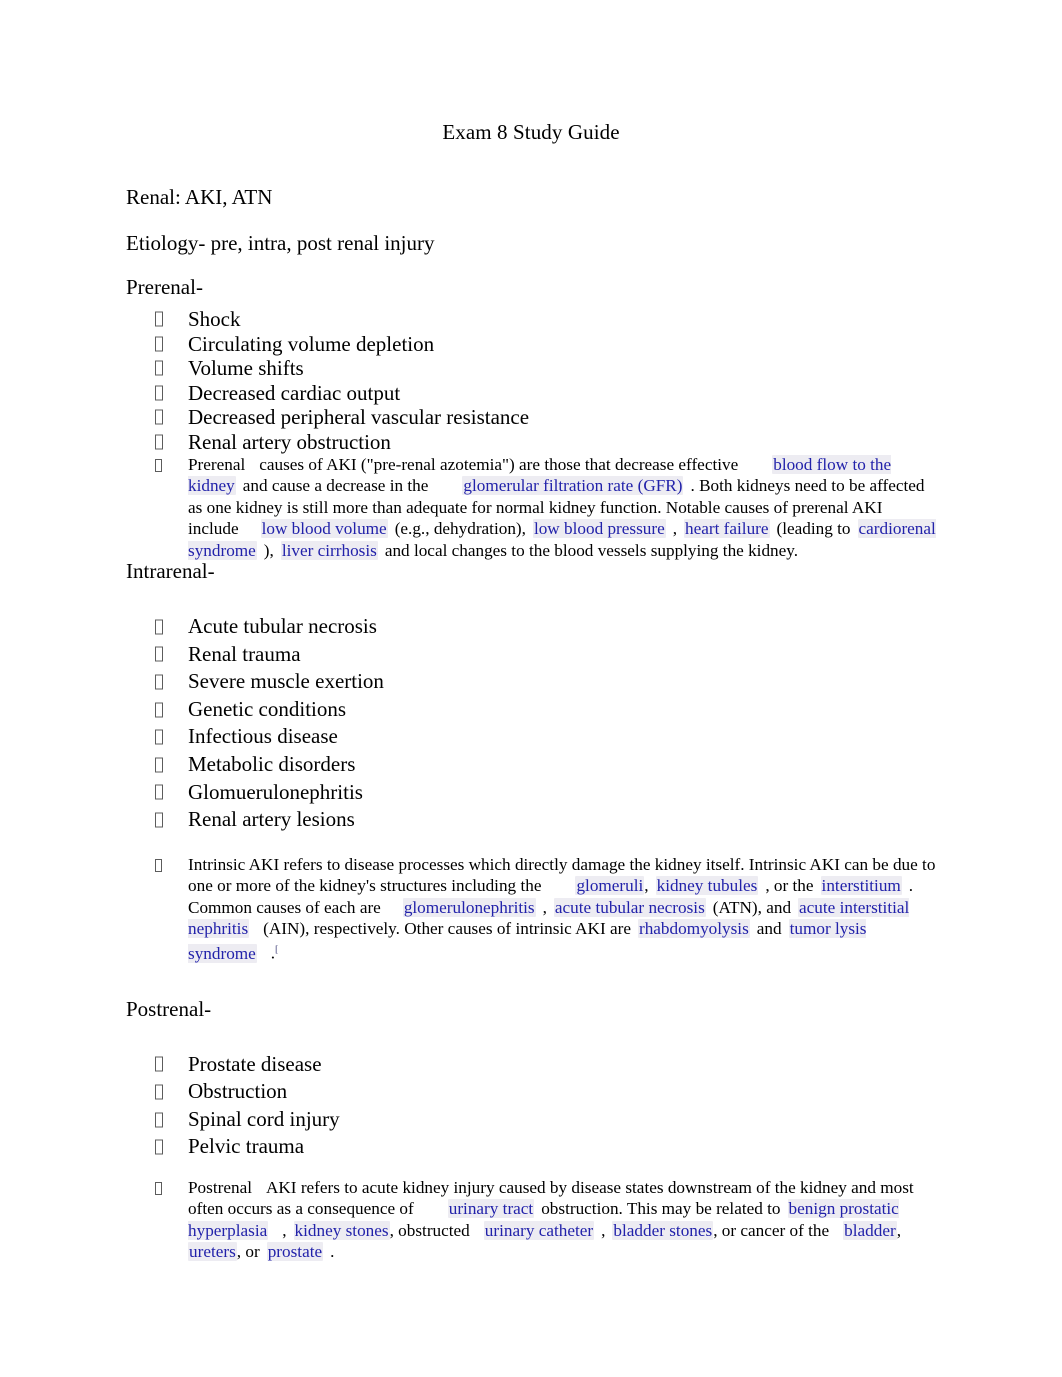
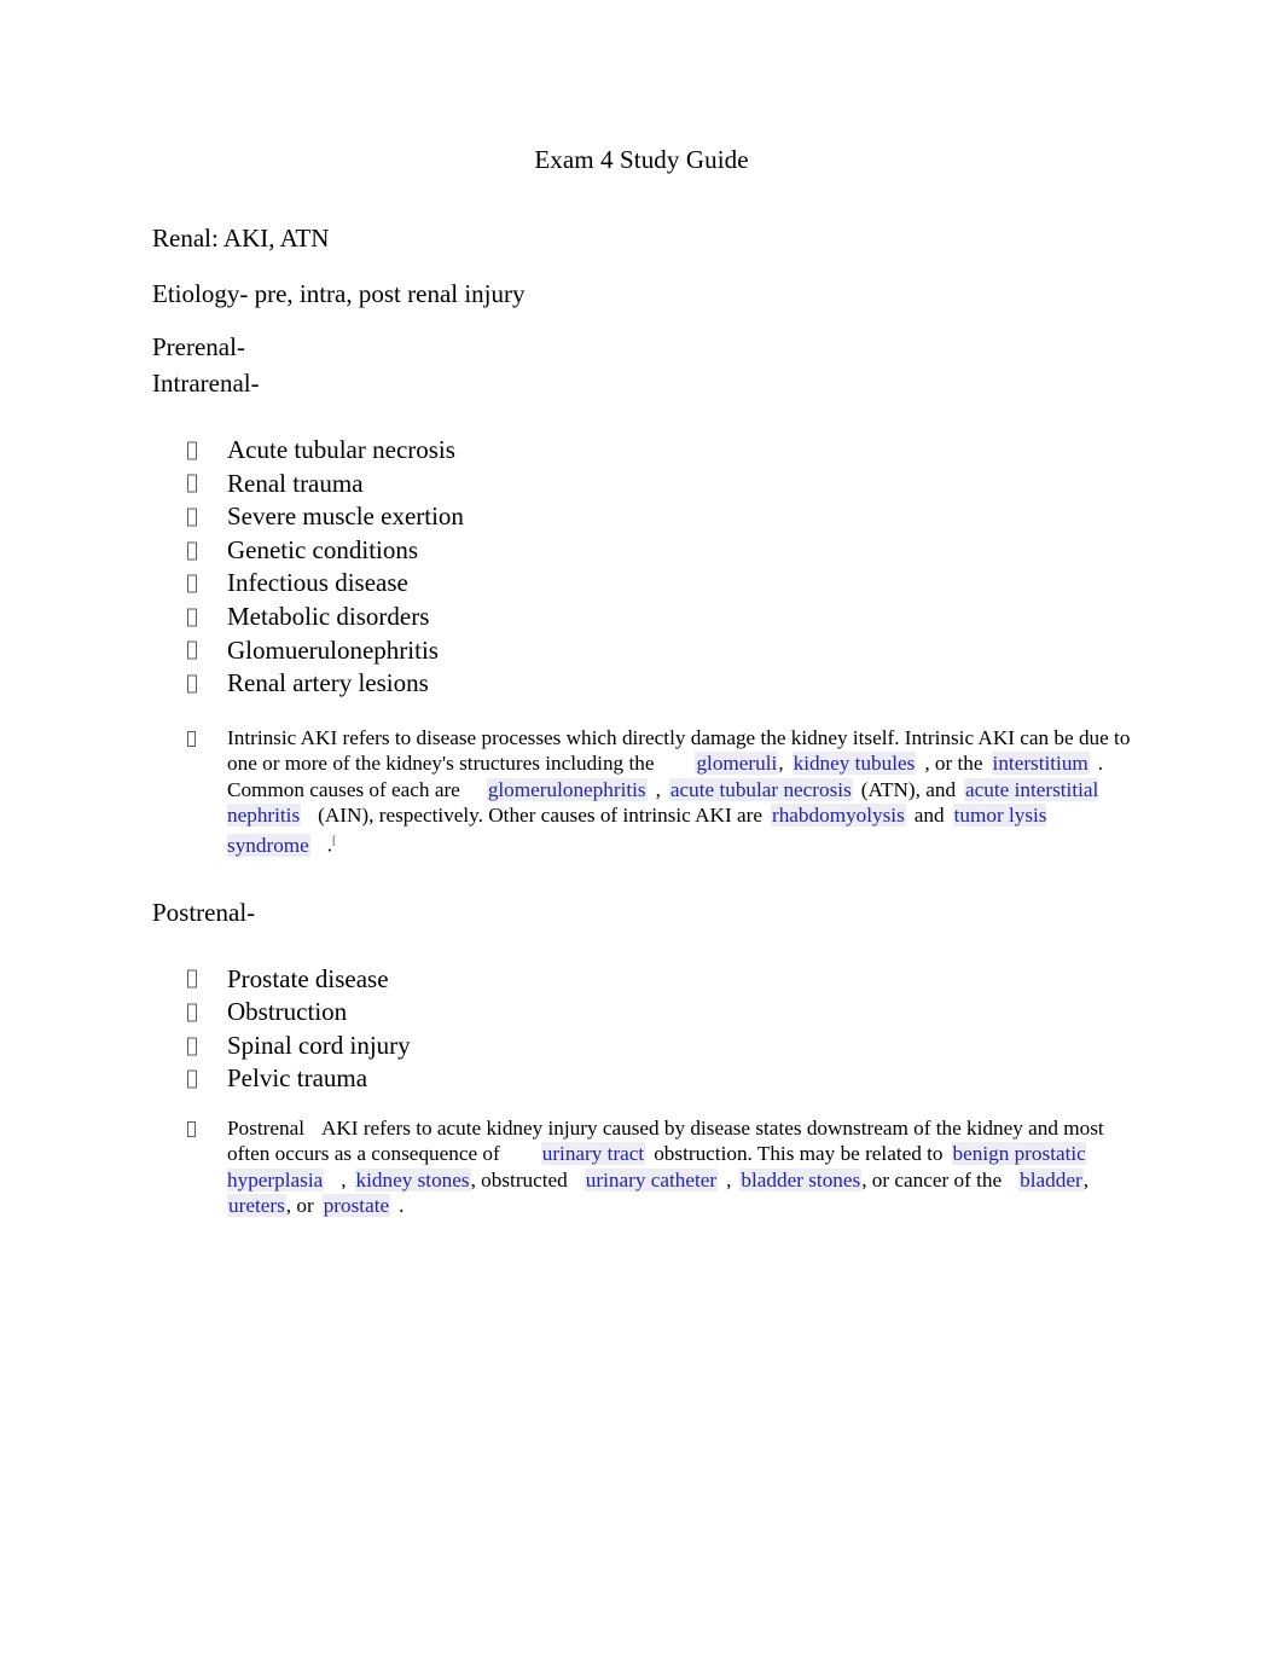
- Exam 8 Study Guide
+ Exam 4 Study Guide
  Renal: AKI, ATN
  Etiology- pre, intra, post renal injury
  Prerenal-
- Shock
- Circulating volume depletion
- Volume shifts
- Decreased cardiac output
- Decreased peripheral vascular resistance
- Renal artery obstruction
- Prerenal causes of AKI ("pre-renal azotemia") are those that decrease effective blood flow to the kidney and cause a decrease in the glomerular filtration rate (GFR) . Both kidneys need to be affected as one kidney is still more than adequate for normal kidney function. Notable causes of prerenal AKI include low blood volume (e.g., dehydration), low blood pressure , heart failure (leading to cardiorenal syndrome ), liver cirrhosis and local changes to the blood vessels supplying the kidney.
  Intrarenal-
  Acute tubular necrosis
  Renal trauma
  Severe muscle exertion
  Genetic conditions
  Infectious disease
  Metabolic disorders
  Glomuerulonephritis
  Renal artery lesions
  Intrinsic AKI refers to disease processes which directly damage the kidney itself. Intrinsic AKI can be due to one or more of the kidney's structures including the glomeruli, kidney tubules , or the interstitium . Common causes of each are glomerulonephritis , acute tubular necrosis (ATN), and acute interstitial nephritis (AIN), respectively. Other causes of intrinsic AKI are rhabdomyolysis and tumor lysis syndrome .[
  Postrenal-
  Prostate disease
  Obstruction
  Spinal cord injury
  Pelvic trauma
  Postrenal AKI refers to acute kidney injury caused by disease states downstream of the kidney and most often occurs as a consequence of urinary tract obstruction. This may be related to benign prostatic hyperplasia , kidney stones, obstructed urinary catheter , bladder stones, or cancer of the bladder,ureters, or prostate .
